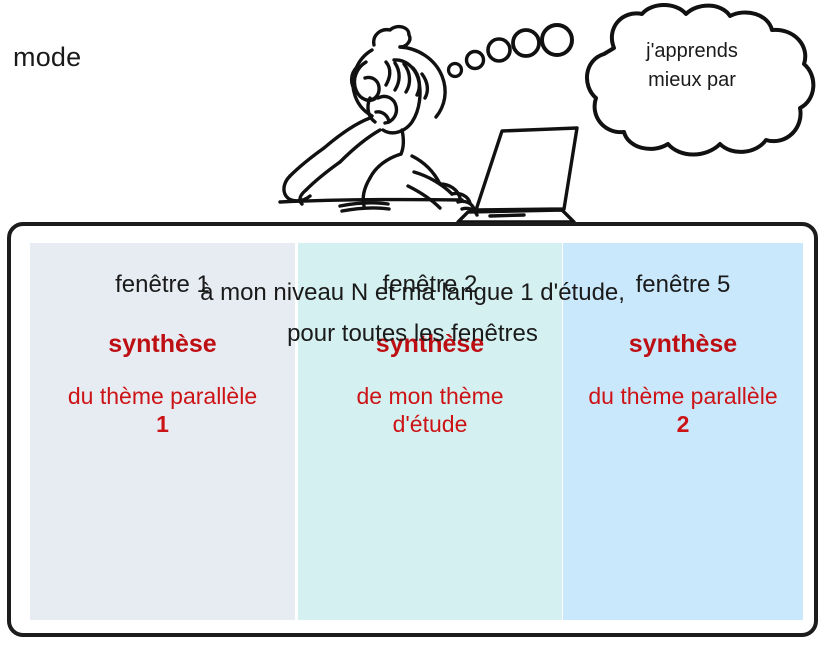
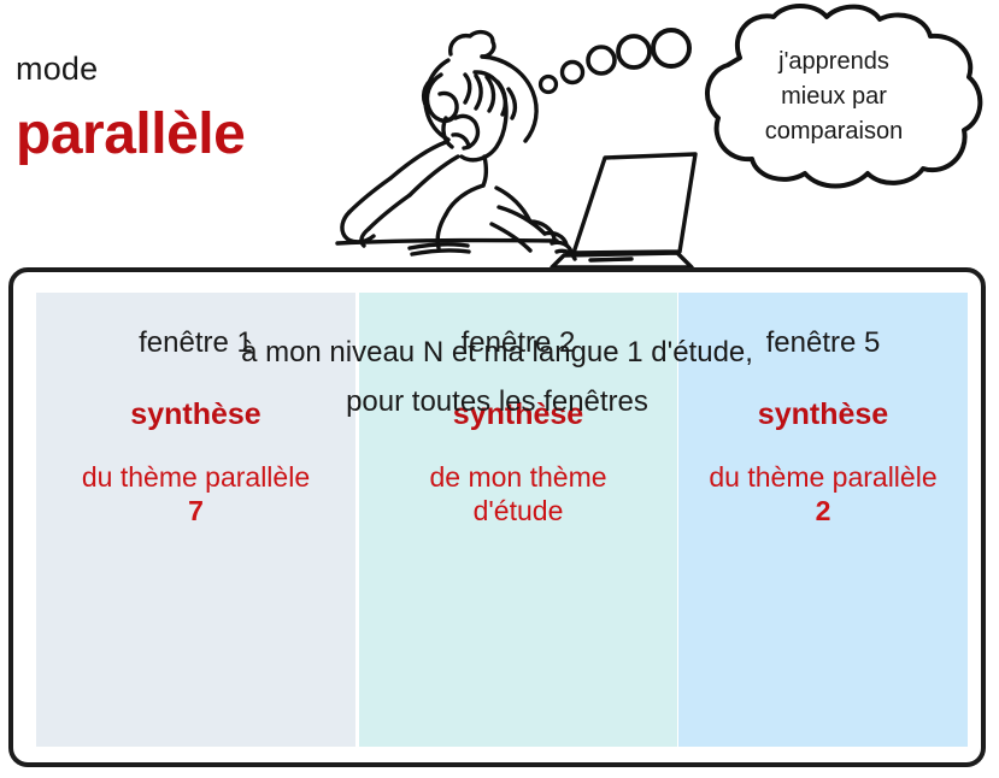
  mode
+ parallèle
  j'apprends
  mieux par
+ comparaison
  fenêtre 1
  synthèse
  du thème parallèle
- 1
+ 7
  fenêtre 2
  synthèse
  de mon thème
  d'étude
  fenêtre 5
  synthèse
  du thème parallèle
  2
  à mon niveau N et ma langue 1 d'étude,
  pour toutes les fenêtres
